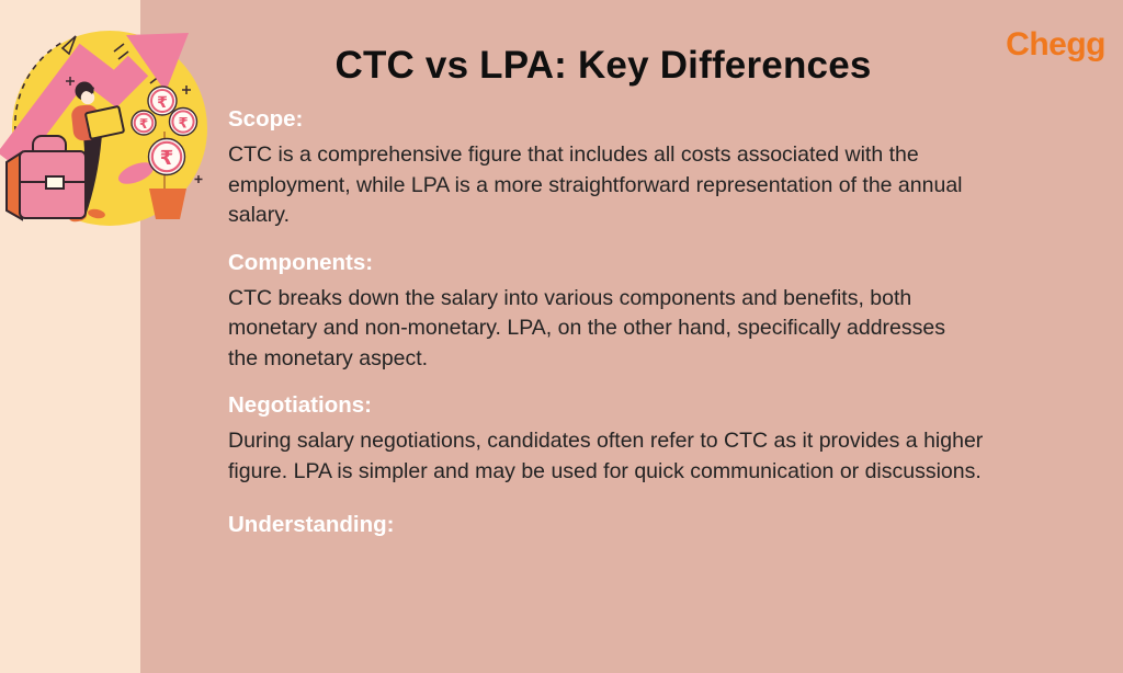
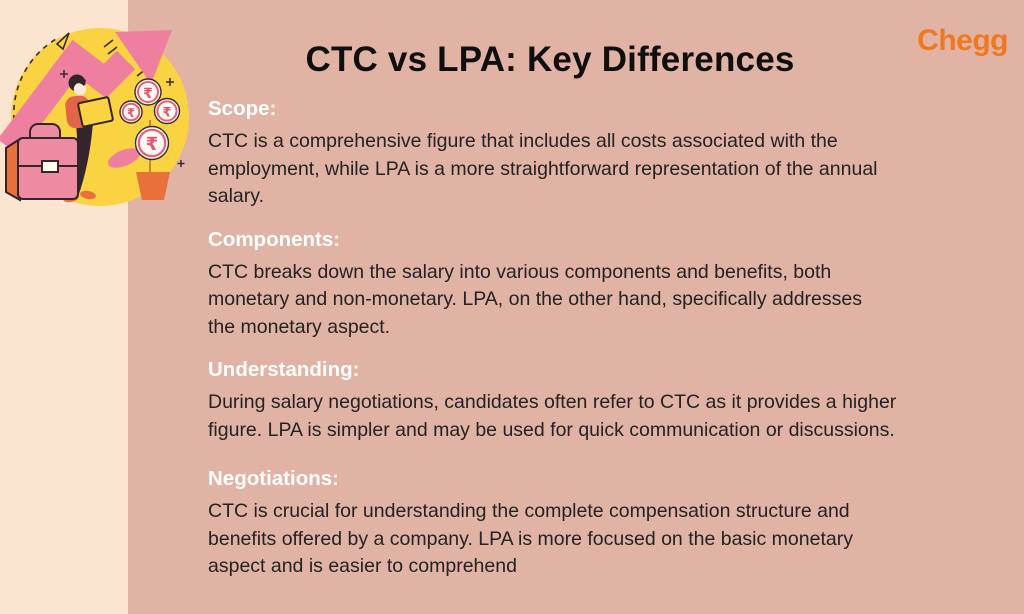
  ₹
  ₹
  ₹
  ₹
  Chegg
  CTC vs LPA: Key Differences
  Scope:
  CTC is a comprehensive figure that includes all costs associated with the
  employment, while LPA is a more straightforward representation of the annual
  salary.
  Components:
  CTC breaks down the salary into various components and benefits, both
  monetary and non-monetary. LPA, on the other hand, specifically addresses
  the monetary aspect.
- Negotiations:
+ Understanding:
  During salary negotiations, candidates often refer to CTC as it provides a higher
  figure. LPA is simpler and may be used for quick communication or discussions.
- Understanding:
+ Negotiations:
+ CTC is crucial for understanding the complete compensation structure and
+ benefits offered by a company. LPA is more focused on the basic monetary
+ aspect and is easier to comprehend
